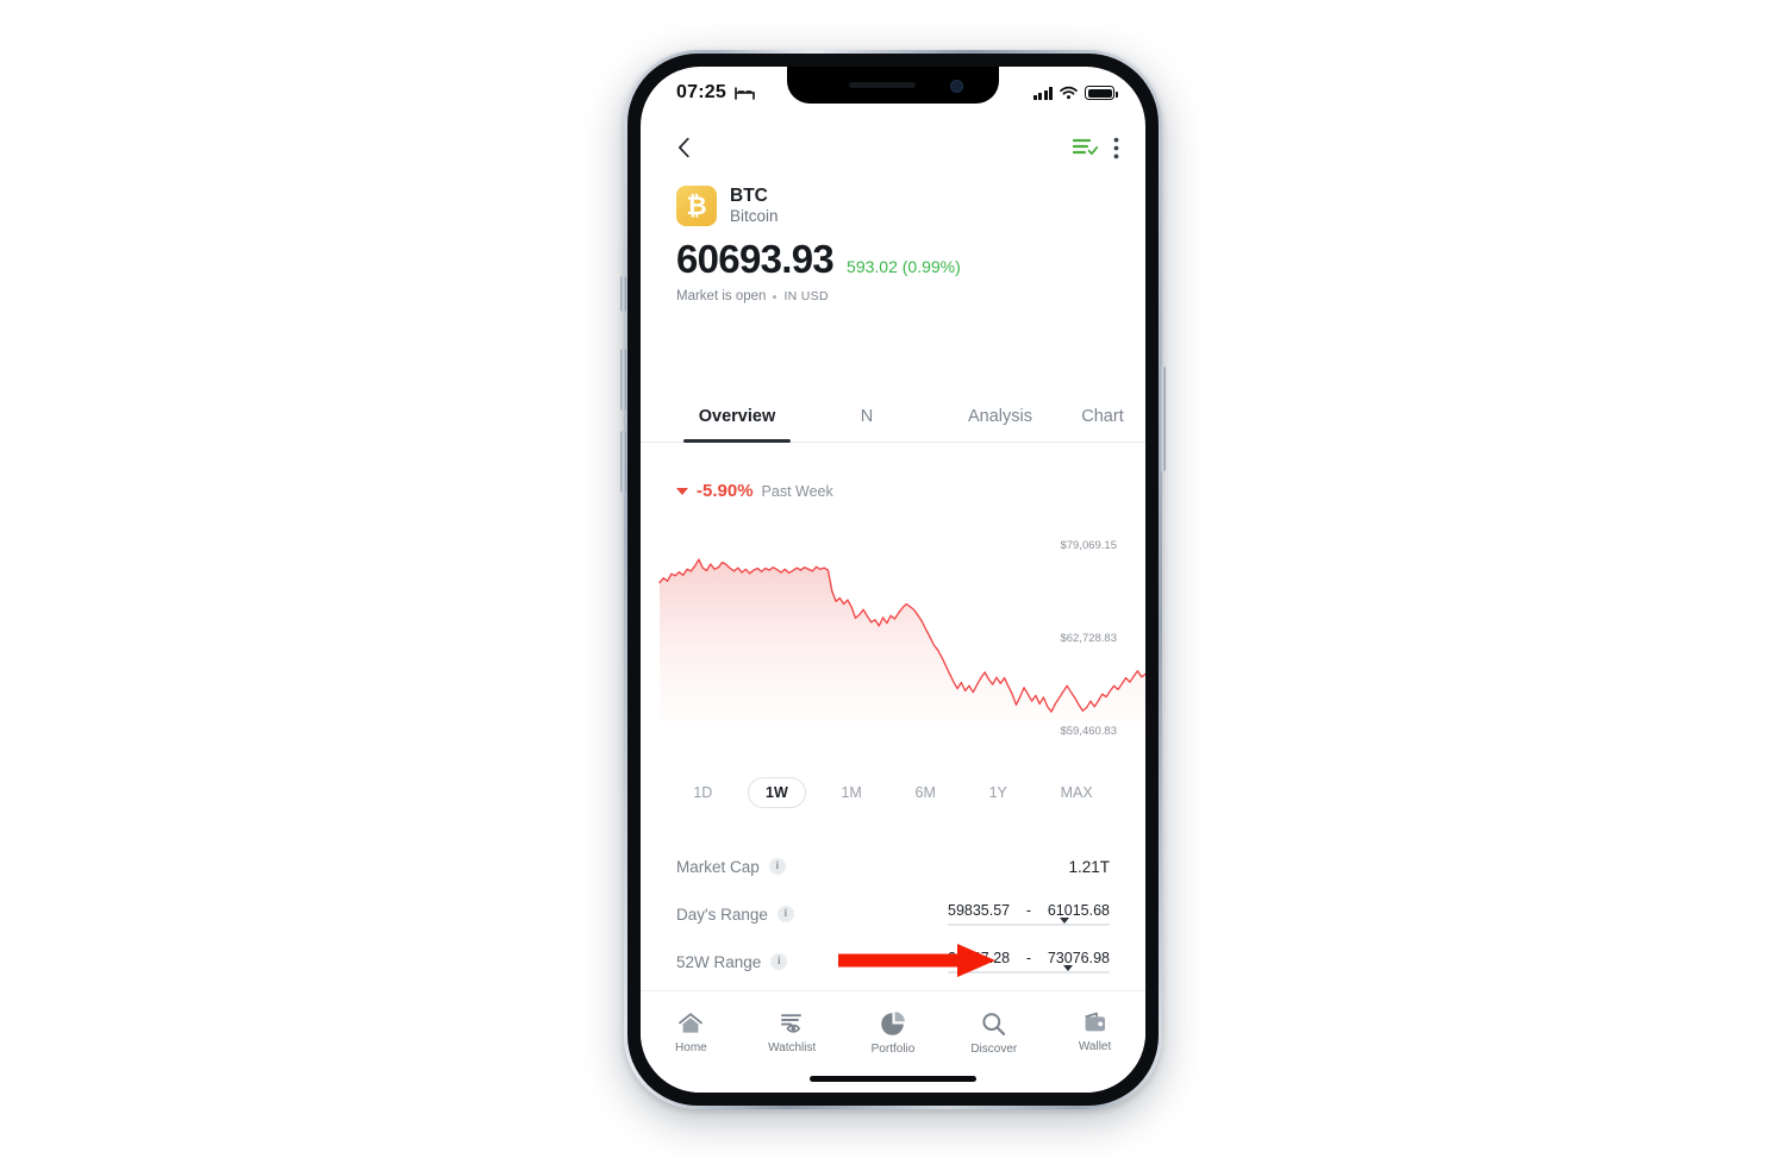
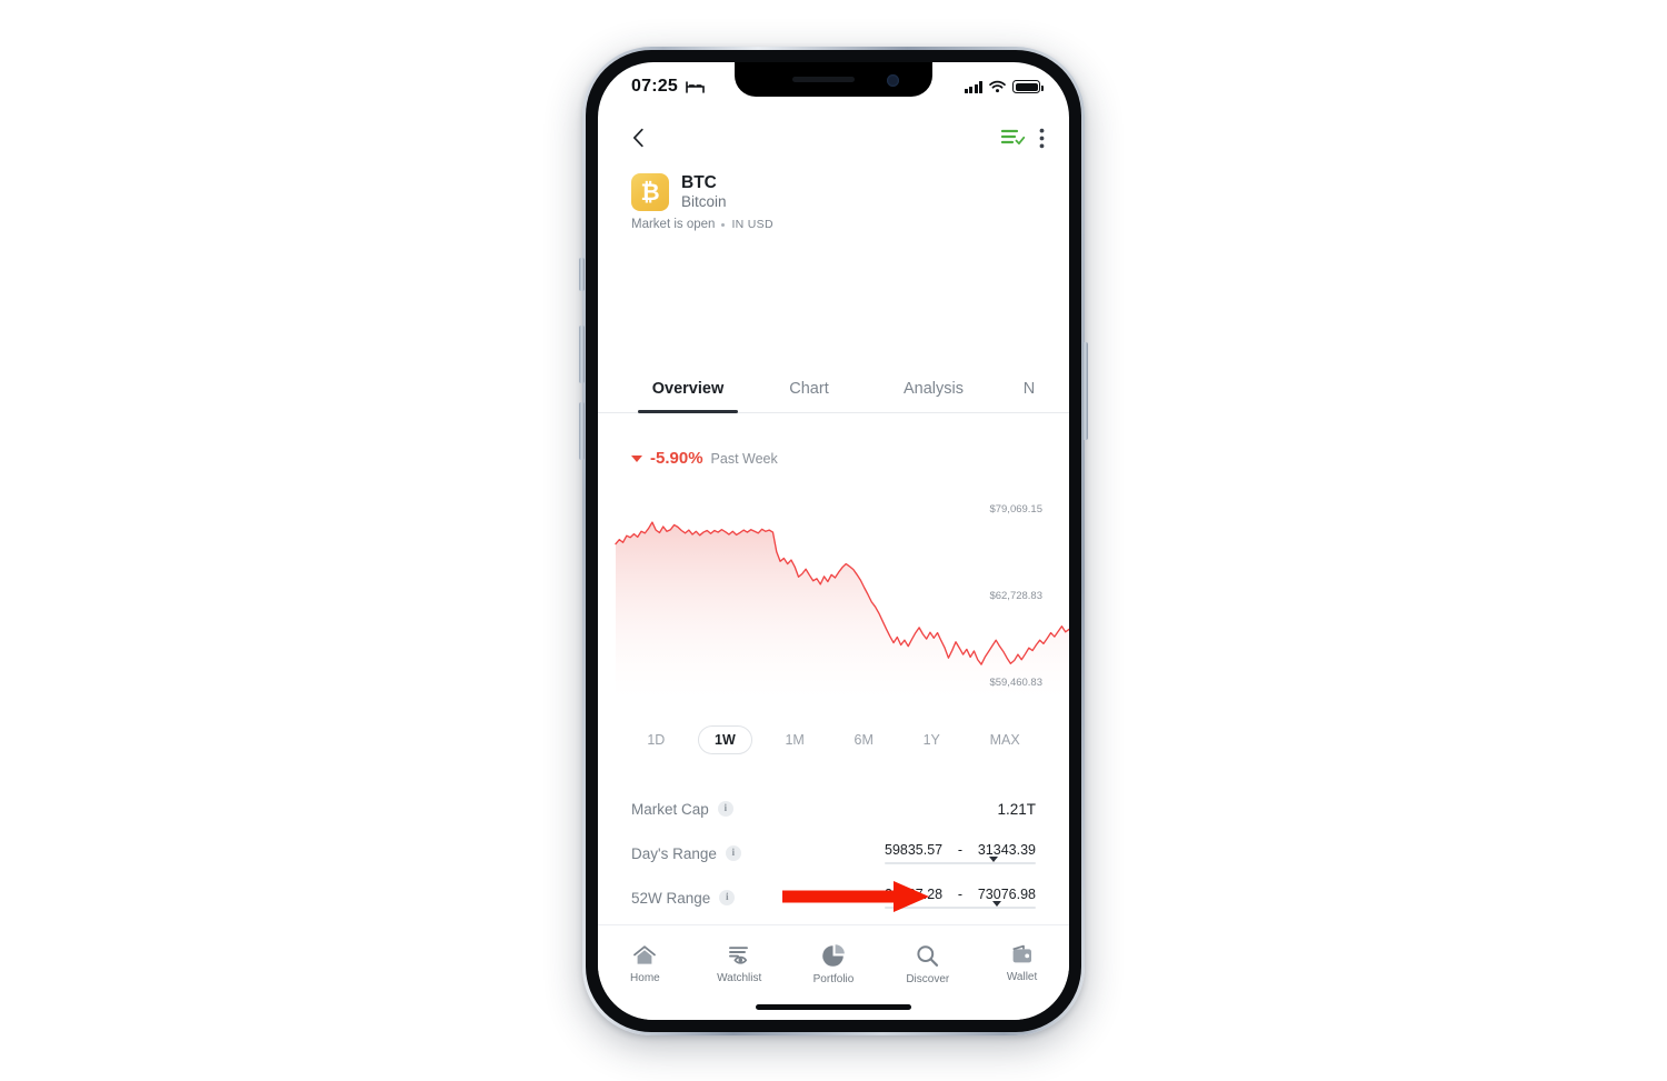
  07:25
  ₿
  BTC
  Bitcoin
- 60693.93
- 593.02 (0.99%)
  Market is open
  IN USD
  Overview
- N
+ Chart
  Analysis
- Chart
+ N
  -5.90%
  Past Week
  $79,069.15
  $62,728.83
  $59,460.83
  1D
  1W
  1M
  6M
  1Y
  MAX
  Market Cap
  i
  1.21T
  Day's Range
  i
  59835.57
  -
- 61015.68
+ 31343.39
  52W Range
  i
  -
  73076.98
  Home
  Watchlist
  Portfolio
  Discover
  Wallet
